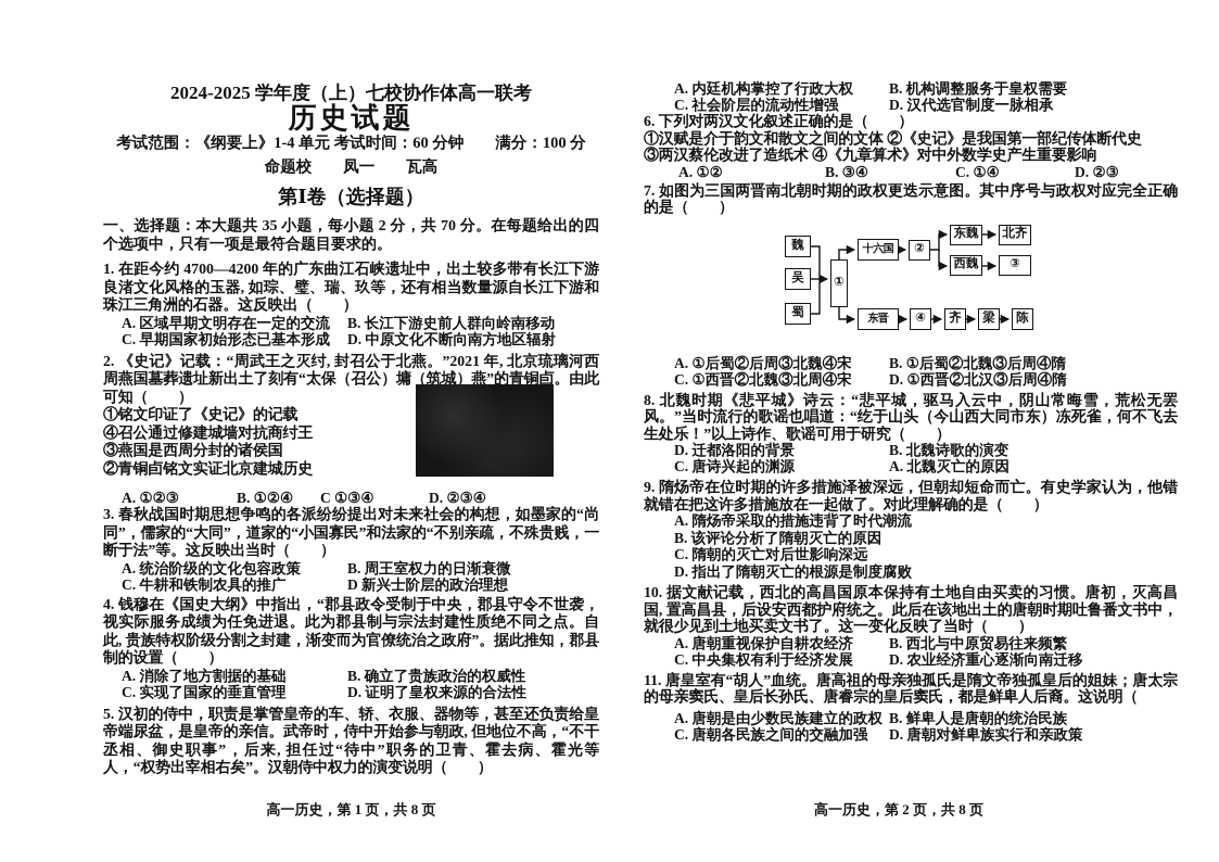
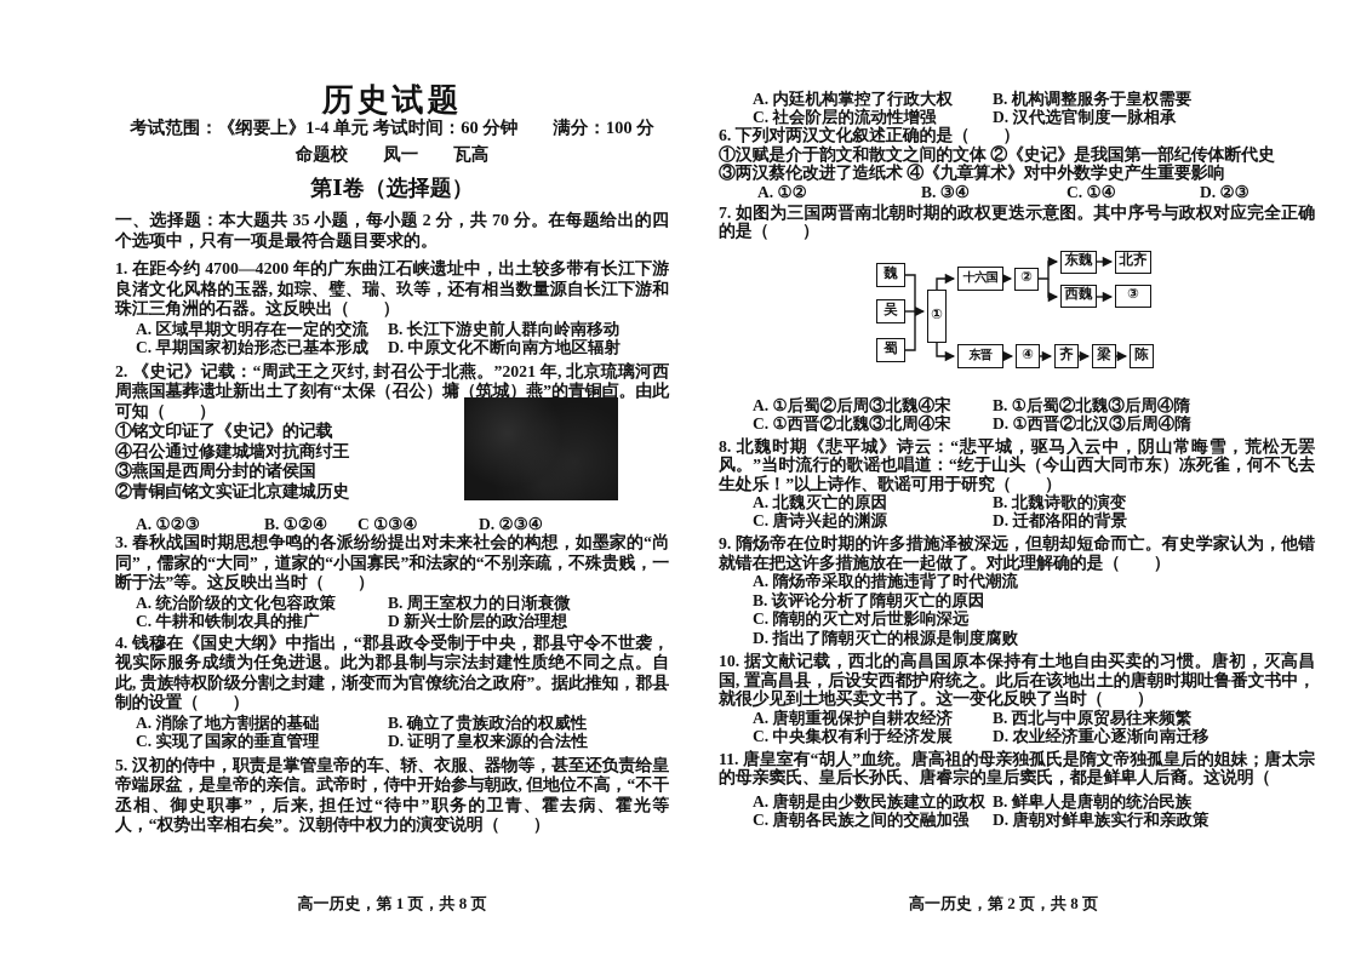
- 2024-2025 学年度（上）七校协作体高一联考
  历史试题
  考试范围：《纲要上》1-4 单元 考试时间：60 分钟 满分：100 分
  命题校 凤一 瓦高
  第Ⅰ卷（选择题）
  一、选择题：本大题共 35 小题，每小题 2 分，共 70 分。在每题给出的四个选项中，只有一项是最符合题目要求的。
  1. 在距今约 4700—4200 年的广东曲江石峡遗址中，出土较多带有长江下游良渚文化风格的玉器, 如琮、璧、瑞、玖等，还有相当数量源自长江下游和珠江三角洲的石器。这反映出（ ）
  A. 区域早期文明存在一定的交流
  B. 长江下游史前人群向岭南移动
  C. 早期国家初始形态已基本形成
  D. 中原文化不断向南方地区辐射
  2. 《史记》记载：“周武王之灭纣, 封召公于北燕。”2021 年, 北京琉璃河西周燕国墓葬遗址新出土了刻有“太保（召公）墉（筑城）燕”的青铜卣。由此可知（ ）
  ①铭文印证了《史记》的记载
  ④召公通过修建城墙对抗商纣王
  ③燕国是西周分封的诸侯国
  ②青铜卣铭文实证北京建城历史
  A. ①②③
  B. ①②④
  C ①③④
  D. ②③④
  3. 春秋战国时期思想争鸣的各派纷纷提出对未来社会的构想，如墨家的“尚同”，儒家的“大同”，道家的“小国寡民”和法家的“不别亲疏，不殊贵贱，一断于法”等。这反映出当时（ ）
  A. 统治阶级的文化包容政策
  B. 周王室权力的日渐衰微
  C. 牛耕和铁制农具的推广
  D 新兴士阶层的政治理想
  4. 钱穆在《国史大纲》中指出，“郡县政令受制于中央，郡县守令不世袭，视实际服务成绩为任免进退。此为郡县制与宗法封建性质绝不同之点。自此, 贵族特权阶级分割之封建，渐变而为官僚统治之政府”。据此推知，郡县制的设置（ ）
  A. 消除了地方割据的基础
  B. 确立了贵族政治的权威性
  C. 实现了国家的垂直管理
  D. 证明了皇权来源的合法性
  5. 汉初的侍中，职责是掌管皇帝的车、轿、衣服、器物等，甚至还负责给皇帝端尿盆，是皇帝的亲信。武帝时，侍中开始参与朝政, 但地位不高，“不干丞相、御史职事”，后来, 担任过“待中”职务的卫青、霍去病、霍光等人，“权势出宰相右矣”。汉朝侍中权力的演变说明（ ）
  A. 内廷机构掌控了行政大权
  B. 机构调整服务于皇权需要
  C. 社会阶层的流动性增强
  D. 汉代选官制度一脉相承
  6. 下列对两汉文化叙述正确的是（ ）
  ①汉赋是介于韵文和散文之间的文体 ②《史记》是我国第一部纪传体断代史
  ③两汉蔡伦改进了造纸术 ④《九章算术》对中外数学史产生重要影响
  A. ①②
  B. ③④
  C. ①④
  D. ②③
  7. 如图为三国两晋南北朝时期的政权更迭示意图。其中序号与政权对应完全正确的是（ ）
  魏
  吴
  蜀
  ①
  十六国
  ②
  东魏
  北齐
  西魏
  ③
  东晋
  ④
  齐
  梁
  陈
  A. ①后蜀②后周③北魏④宋
  B. ①后蜀②北魏③后周④隋
  C. ①西晋②北魏③北周④宋
  D. ①西晋②北汉③后周④隋
  8. 北魏时期《悲平城》诗云：“悲平城，驱马入云中，阴山常晦雪，荒松无罢风。”当时流行的歌谣也唱道：“纥于山头（今山西大同市东）冻死雀，何不飞去生处乐！”以上诗作、歌谣可用于研究（ ）
- D. 迁都洛阳的背景
+ A. 北魏灭亡的原因
  B. 北魏诗歌的演变
  C. 唐诗兴起的渊源
- A. 北魏灭亡的原因
+ D. 迁都洛阳的背景
  9. 隋炀帝在位时期的许多措施泽被深远，但朝却短命而亡。有史学家认为，他错就错在把这许多措施放在一起做了。对此理解确的是（ ）
  A. 隋炀帝采取的措施违背了时代潮流
  B. 该评论分析了隋朝灭亡的原因
  C. 隋朝的灭亡对后世影响深远
  D. 指出了隋朝灭亡的根源是制度腐败
  10. 据文献记载，西北的高昌国原本保持有土地自由买卖的习惯。唐初，灭高昌国, 置高昌县，后设安西都护府统之。此后在该地出土的唐朝时期吐鲁番文书中，就很少见到土地买卖文书了。这一变化反映了当时（ ）
  A. 唐朝重视保护自耕农经济
  B. 西北与中原贸易往来频繁
  C. 中央集权有利于经济发展
  D. 农业经济重心逐渐向南迁移
  11. 唐皇室有“胡人”血统。唐高祖的母亲独孤氏是隋文帝独孤皇后的姐妹；唐太宗的母亲窦氏、皇后长孙氏、唐睿宗的皇后窦氏，都是鲜卑人后裔。这说明（
  A. 唐朝是由少数民族建立的政权
  B. 鲜卑人是唐朝的统治民族
  C. 唐朝各民族之间的交融加强
  D. 唐朝对鲜卑族实行和亲政策
  高一历史，第 1 页，共 8 页
  高一历史，第 2 页，共 8 页
